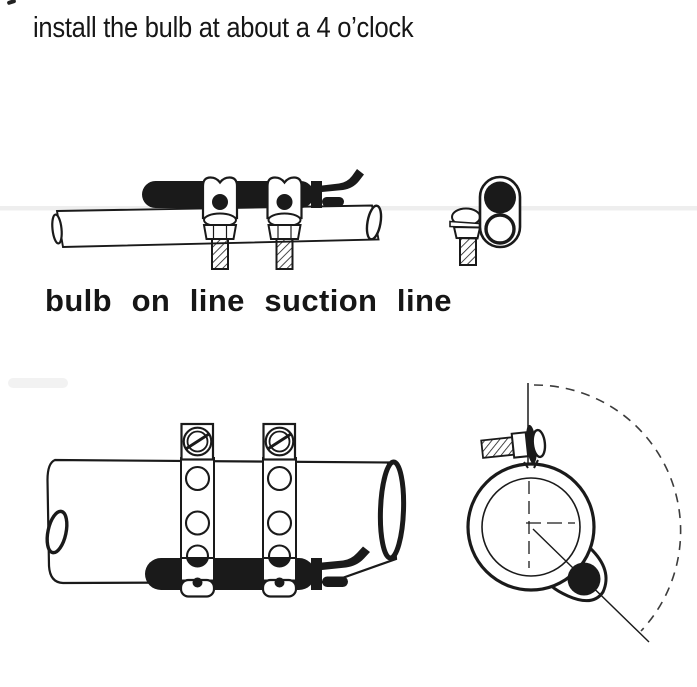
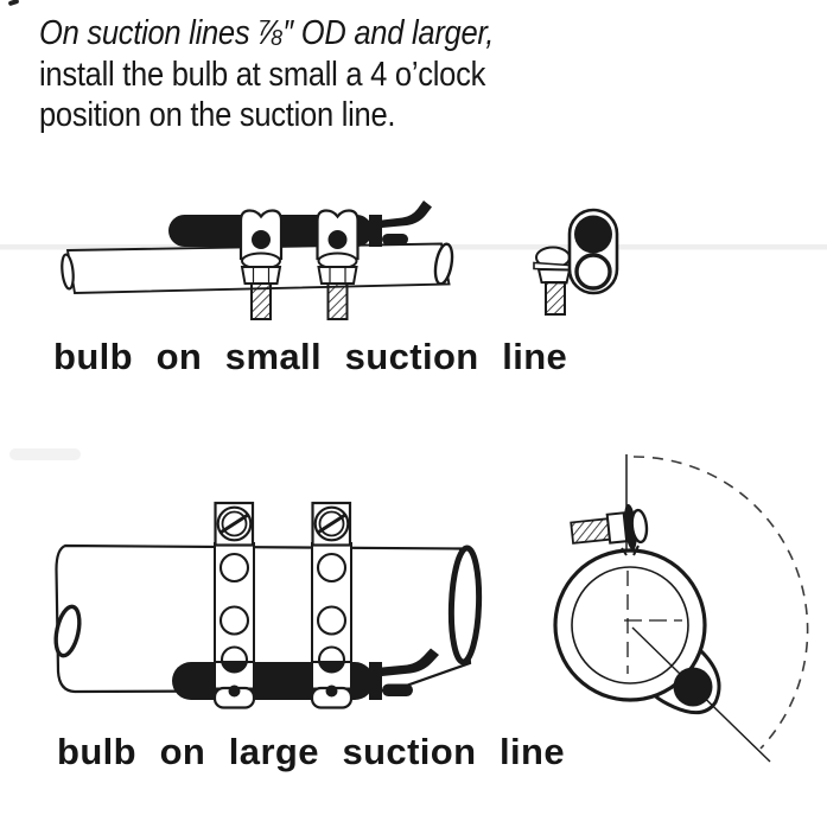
+ On suction lines ⅞″ OD and larger,
- install the bulb at about a 4 o’clock
+ install the bulb at small a 4 o’clock
+ position on the suction line.
- bulb on line suction line
+ bulb on small suction line
+ bulb on large suction line
